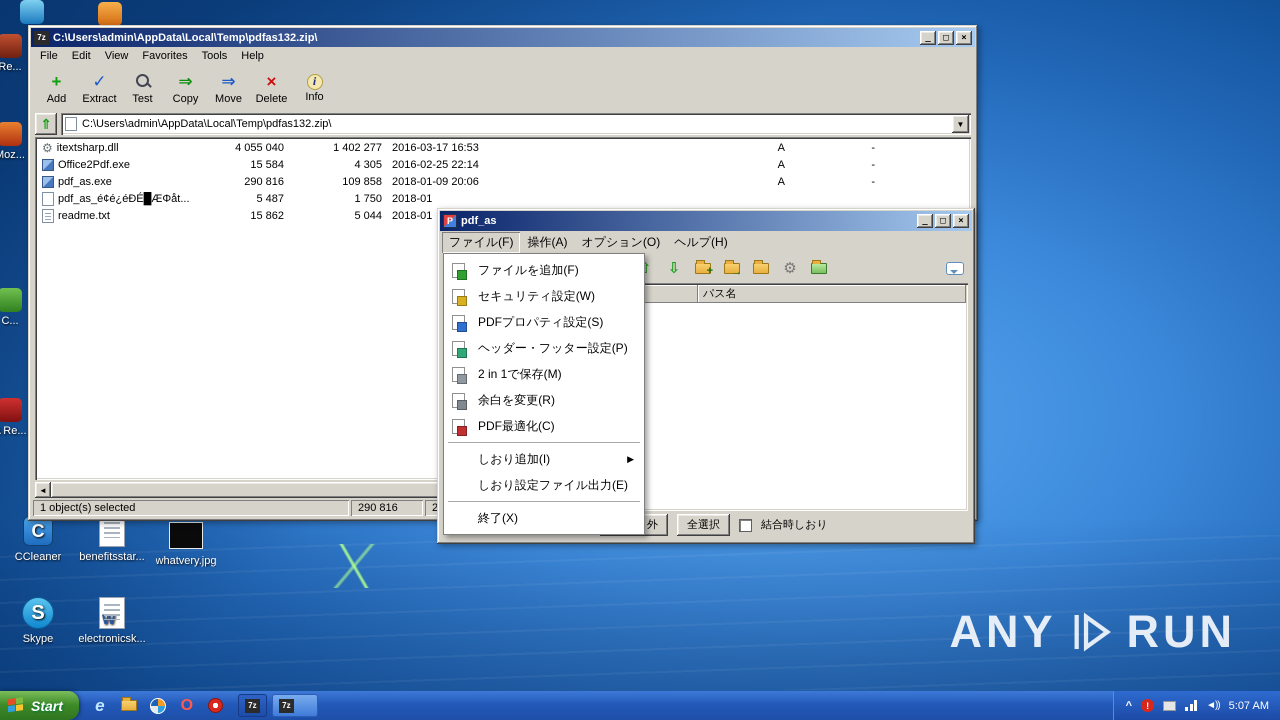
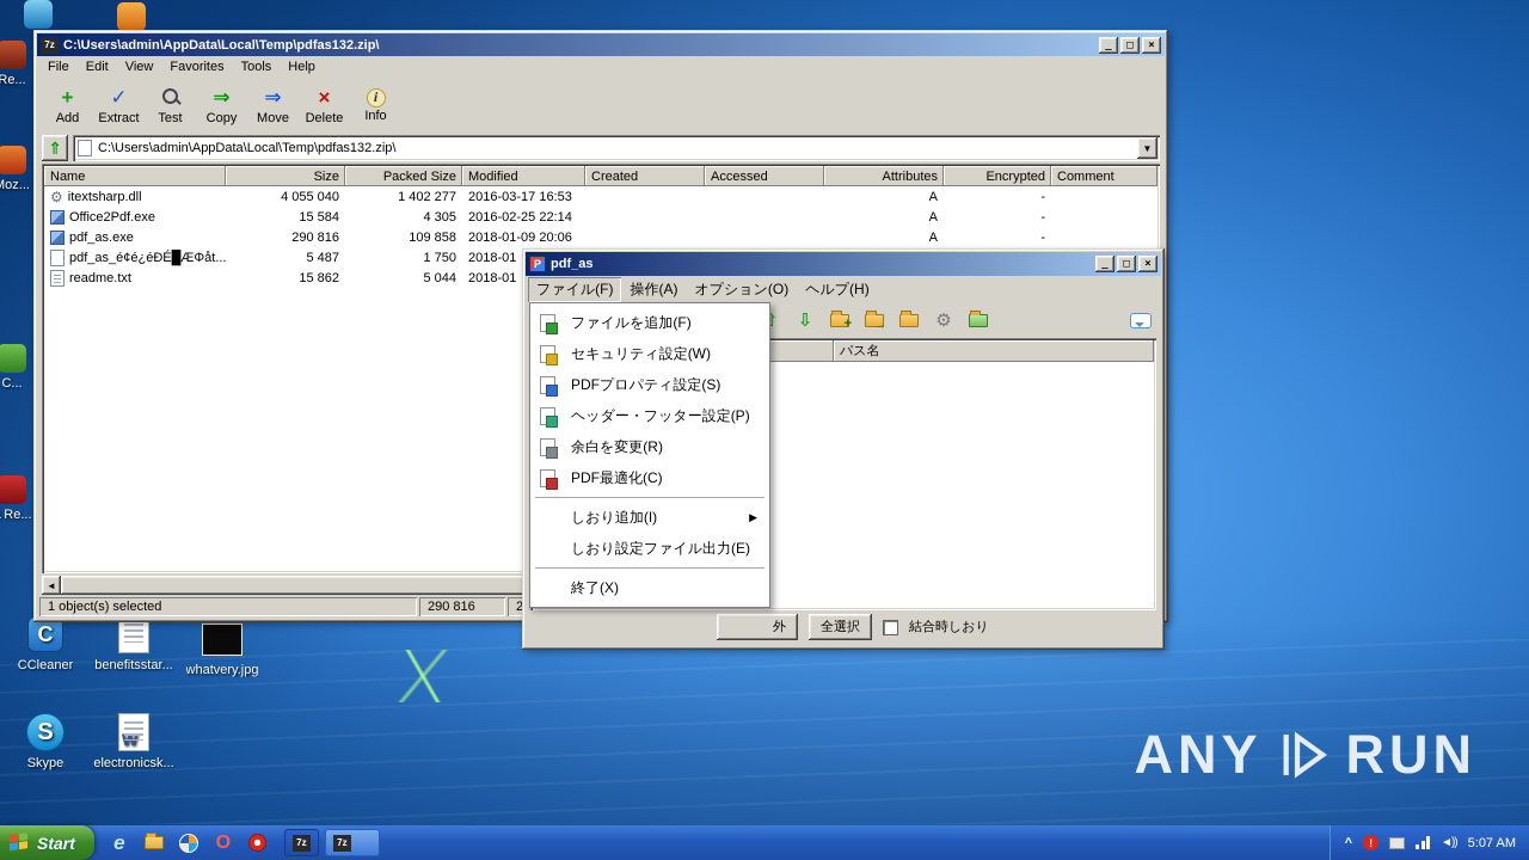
  ANY
  RUN
  Re...
  oz...
  C...
  Re...
  C
  CCleaner
  benefitsstar...
  whatvery.jpg
  S
  Skype
  electronicsk...
  7z
  C:\Users\admin\AppData\Local\Temp\pdfas132.zip\
  _
  □
  ×
  File
  Edit
  View
  Favorites
  Tools
  Help
  +
  Add
  ✓
  Extract
  Test
  ⇒
  Copy
  ⇒
  Move
  ×
  Delete
  i
  Info
  ⇑
  C:\Users\admin\AppData\Local\Temp\pdfas132.zip\
  ▼
+ Name
+ Size
+ Packed Size
+ Modified
+ Created
+ Accessed
+ Attributes
+ Encrypted
+ Comment
  ⚙
  itextsharp.dll
  4 055 040
  1 402 277
  2016-03-17 16:53
  A
  -
  Office2Pdf.exe
  15 584
  4 305
  2016-02-25 22:14
  A
  -
  pdf_as.exe
  290 816
  109 858
  2018-01-09 20:06
  A
  -
  pdf_as_é¢é¿éÐÉ█ÆΦåt...
  5 487
  1 750
  2018-01
  readme.txt
  15 862
  5 044
  2018-01
  ◄
  1 object(s) selected
  290 816
  P
  pdf_as
  _
  □
  ×
  ファイル(F)
  操作(A)
  オプション(O)
  ヘルプ(H)
  ⇩
  ⚙
  パス名
  外
  全選択
  結合時しおり
  ファイルを追加(F)
  セキュリティ設定(W)
  PDFプロパティ設定(S)
  ヘッダー・フッター設定(P)
- 2 in 1で保存(M)
  余白を変更(R)
  PDF最適化(C)
  しおり追加(I)
  ▶
  しおり設定ファイル出力(E)
  終了(X)
  Start
  e
  O
  7z
  7z
  ^
  !
  ◄))
  5:07 AM
